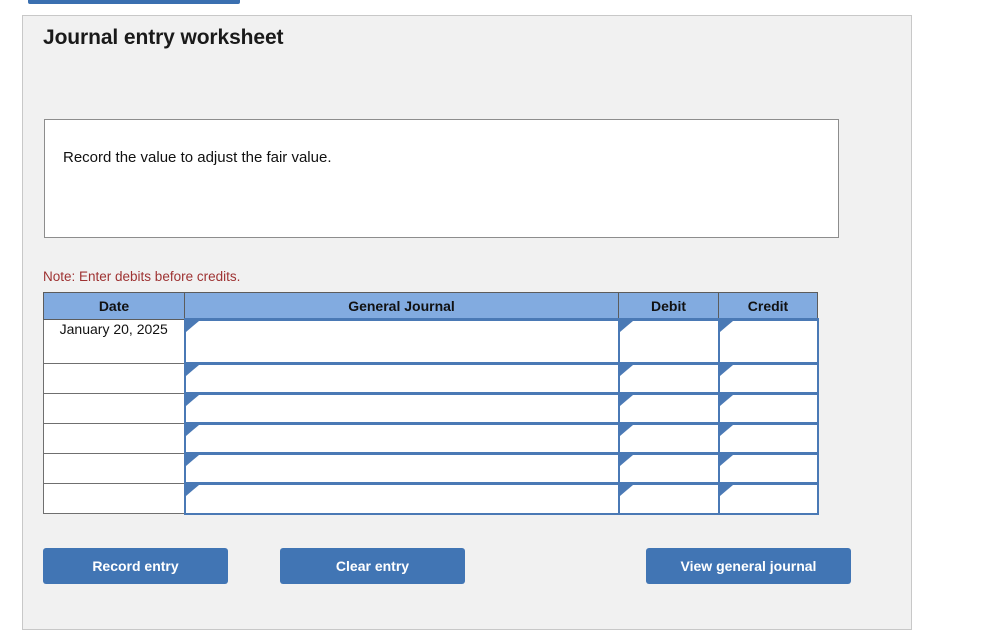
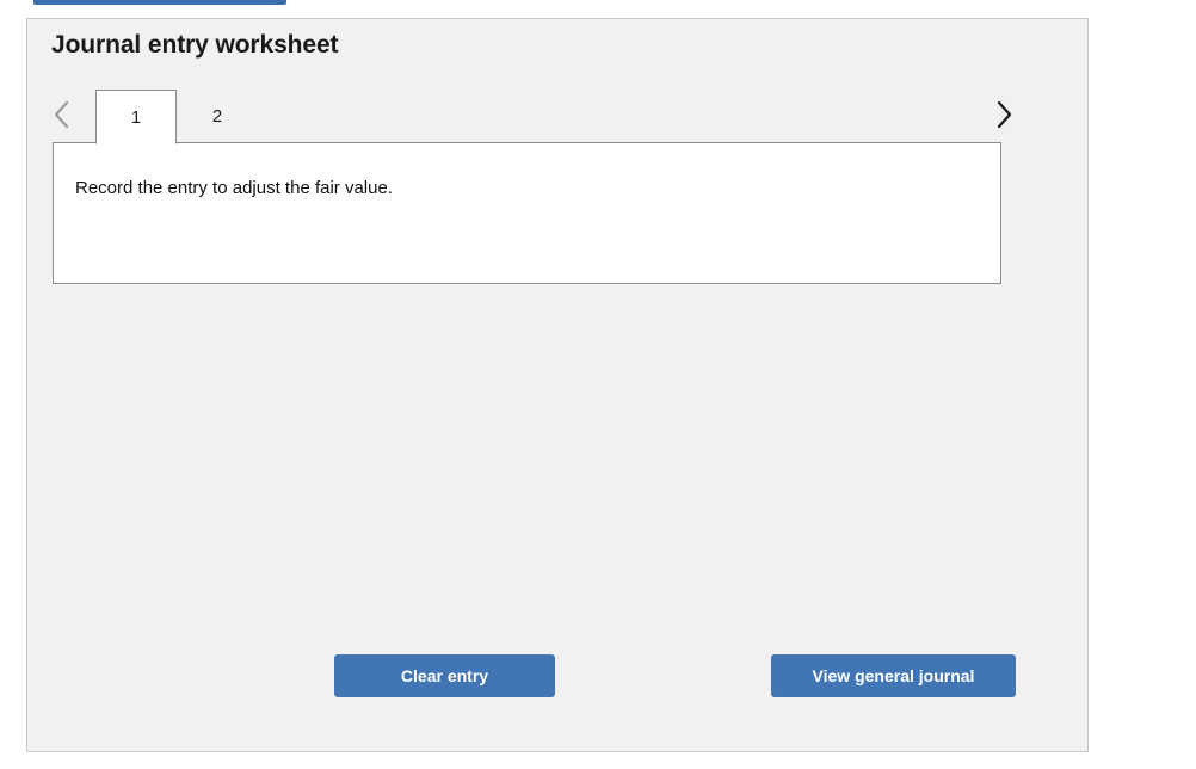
  Journal entry worksheet
+ 1
+ 2
- Record the value to adjust the fair value.
+ Record the entry to adjust the fair value.
- Note: Enter debits before credits.
- Date	General Journal	Debit	Credit
- January 20, 2025
- Record entry
  Clear entry
  View general journal
